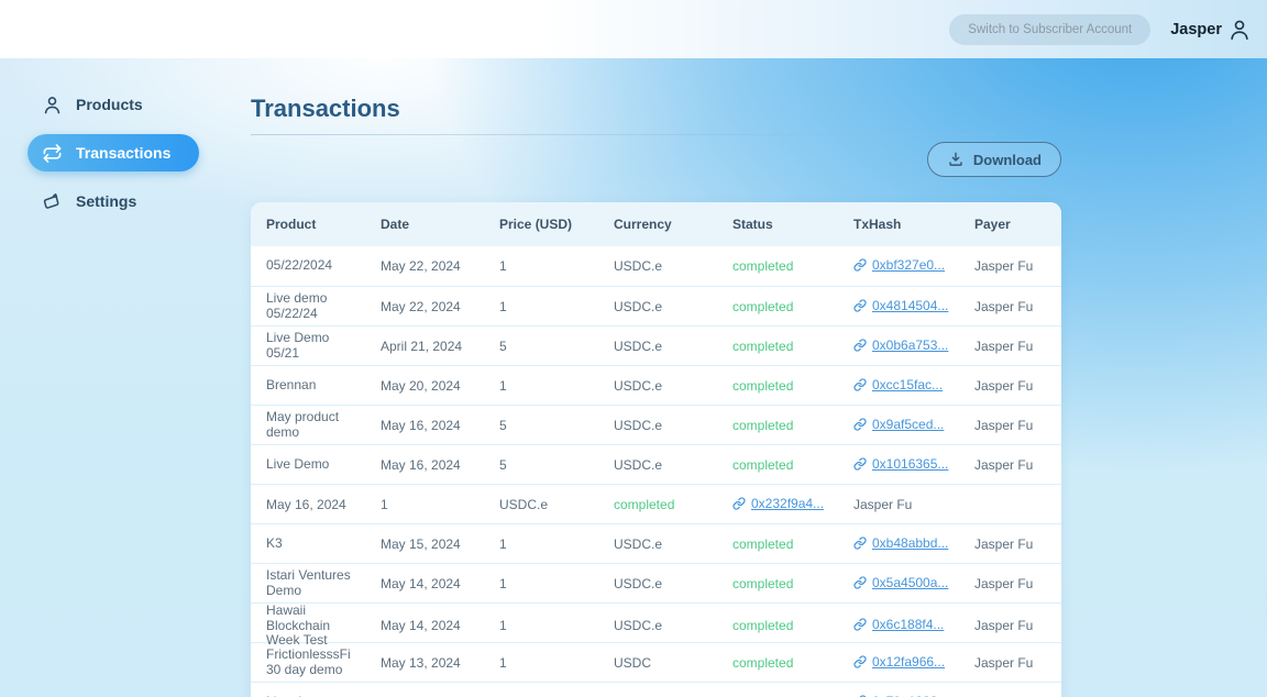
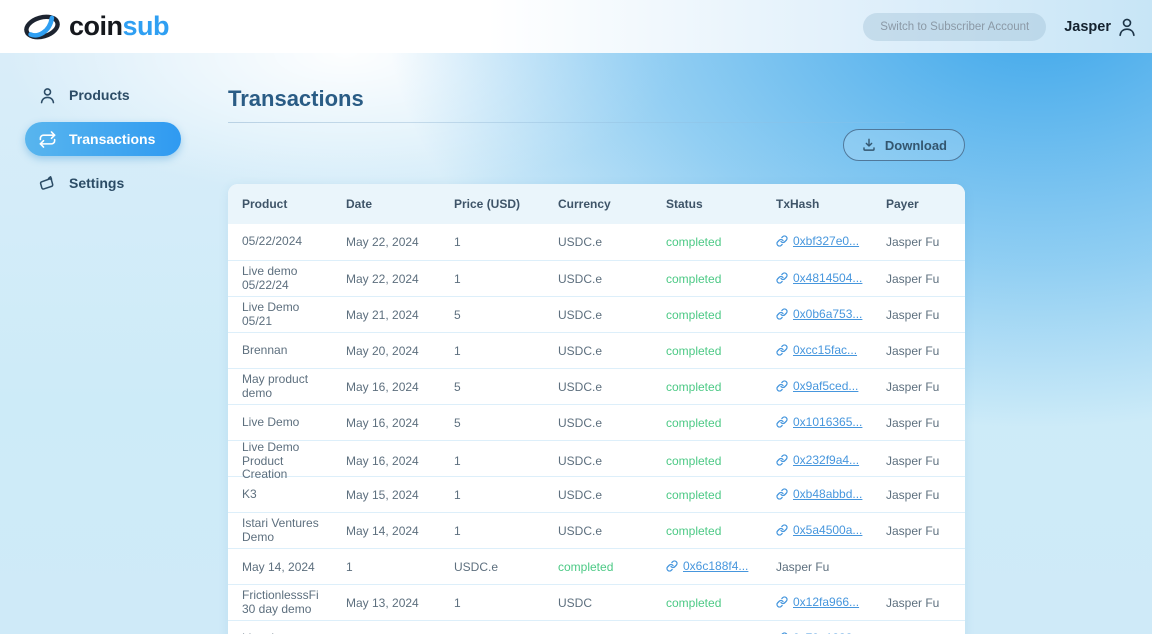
+ coinsub
  Switch to Subscriber Account
  Jasper
  Products
  Transactions
  Settings
  Transactions
  Download
  Product
  Date
  Price (USD)
  Currency
  Status
  TxHash
  Payer
  05/22/2024
  May 22, 2024
  1
  USDC.e
  completed
  0xbf327e0...
  Jasper Fu
  Live demo 05/22/24
  May 22, 2024
  1
  USDC.e
  completed
  0x4814504...
  Jasper Fu
  Live Demo 05/21
- April 21, 2024
+ May 21, 2024
  5
  USDC.e
  completed
  0x0b6a753...
  Jasper Fu
  Brennan
  May 20, 2024
  1
  USDC.e
  completed
  0xcc15fac...
  Jasper Fu
  May product demo
  May 16, 2024
  5
  USDC.e
  completed
  0x9af5ced...
  Jasper Fu
  Live Demo
  May 16, 2024
  5
  USDC.e
  completed
  0x1016365...
  Jasper Fu
+ Live Demo Product Creation
  May 16, 2024
  1
  USDC.e
  completed
  0x232f9a4...
  Jasper Fu
  K3
  May 15, 2024
  1
  USDC.e
  completed
  0xb48abbd...
  Jasper Fu
  Istari Ventures Demo
  May 14, 2024
  1
  USDC.e
  completed
  0x5a4500a...
  Jasper Fu
- Hawaii Blockchain Week Test
  May 14, 2024
  1
  USDC.e
  completed
  0x6c188f4...
  Jasper Fu
  FrictionlesssFi 30 day demo
  May 13, 2024
  1
  USDC
  completed
  0x12fa966...
  Jasper Fu
